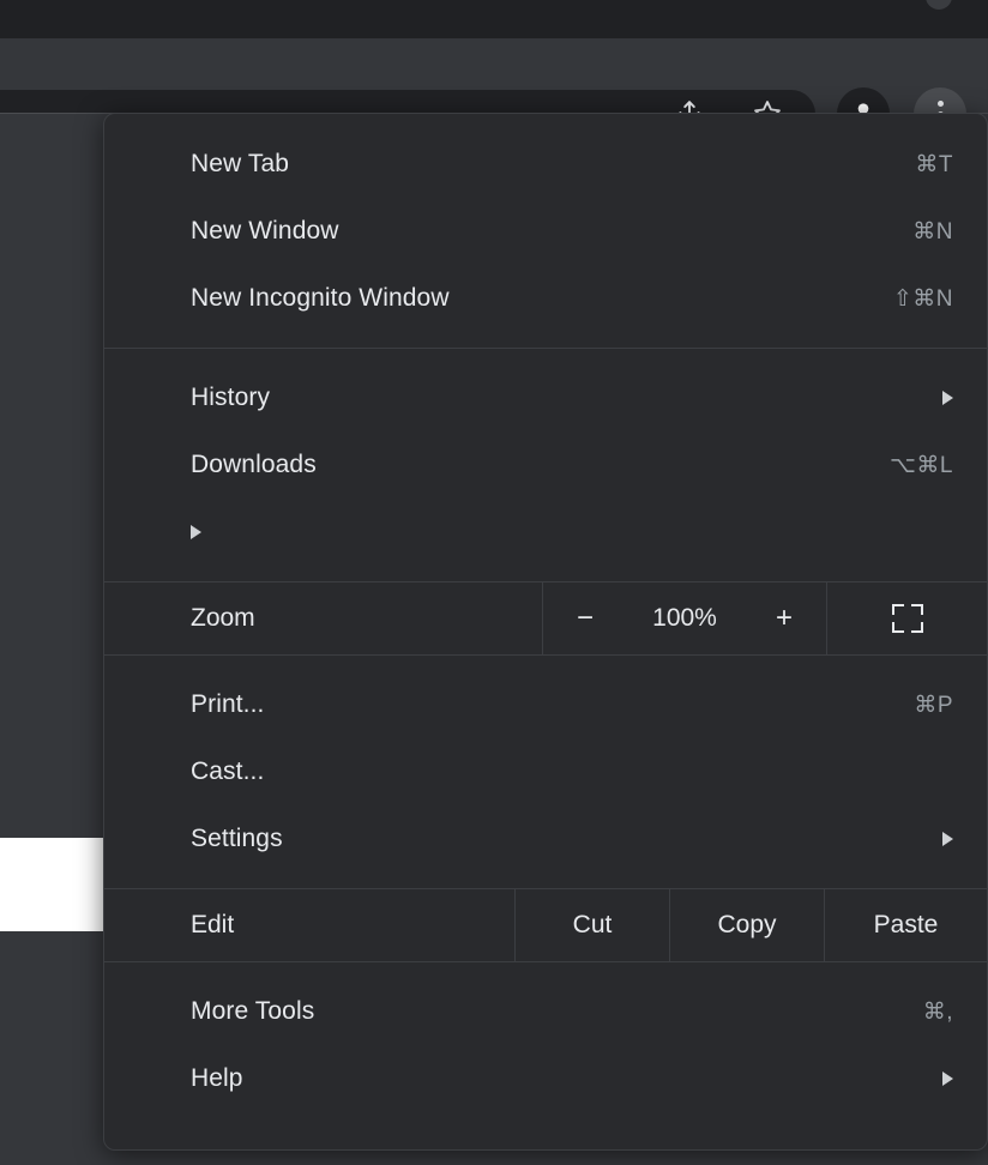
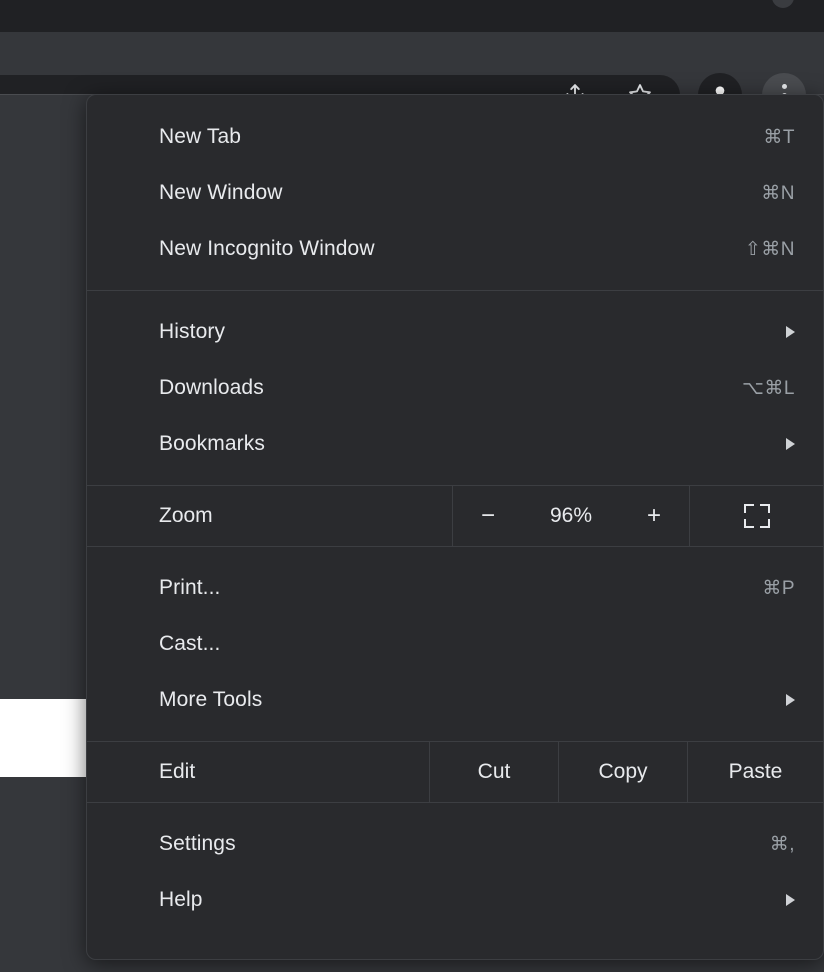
  New Tab
  ⌘T
  New Window
  ⌘N
  New Incognito Window
  ⇧⌘N
  History
  Downloads
  ⌥⌘L
+ Bookmarks
  Zoom
  −
- 100%
+ 96%
  +
  Print...
  ⌘P
  Cast...
- Settings
+ More Tools
  Edit
  Cut
  Copy
  Paste
- More Tools
+ Settings
  ⌘,
  Help
